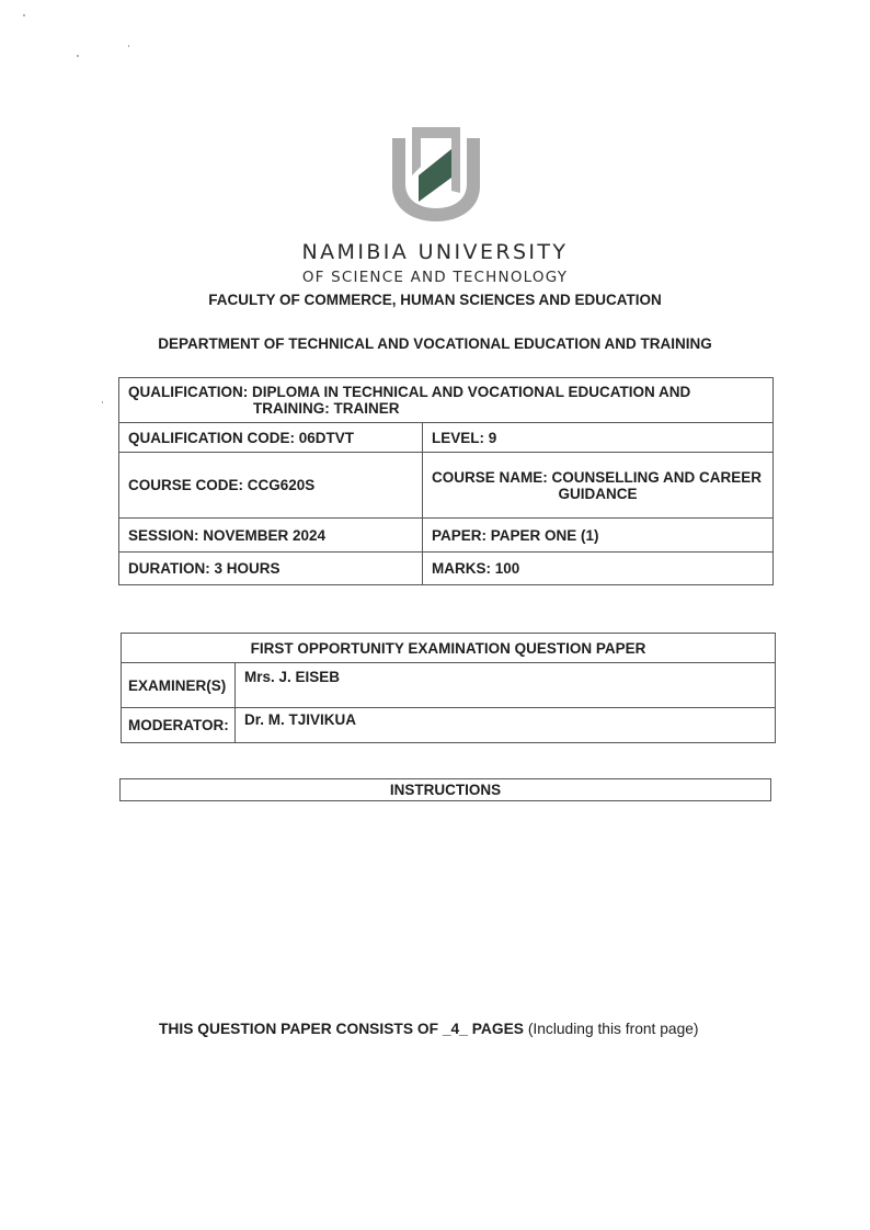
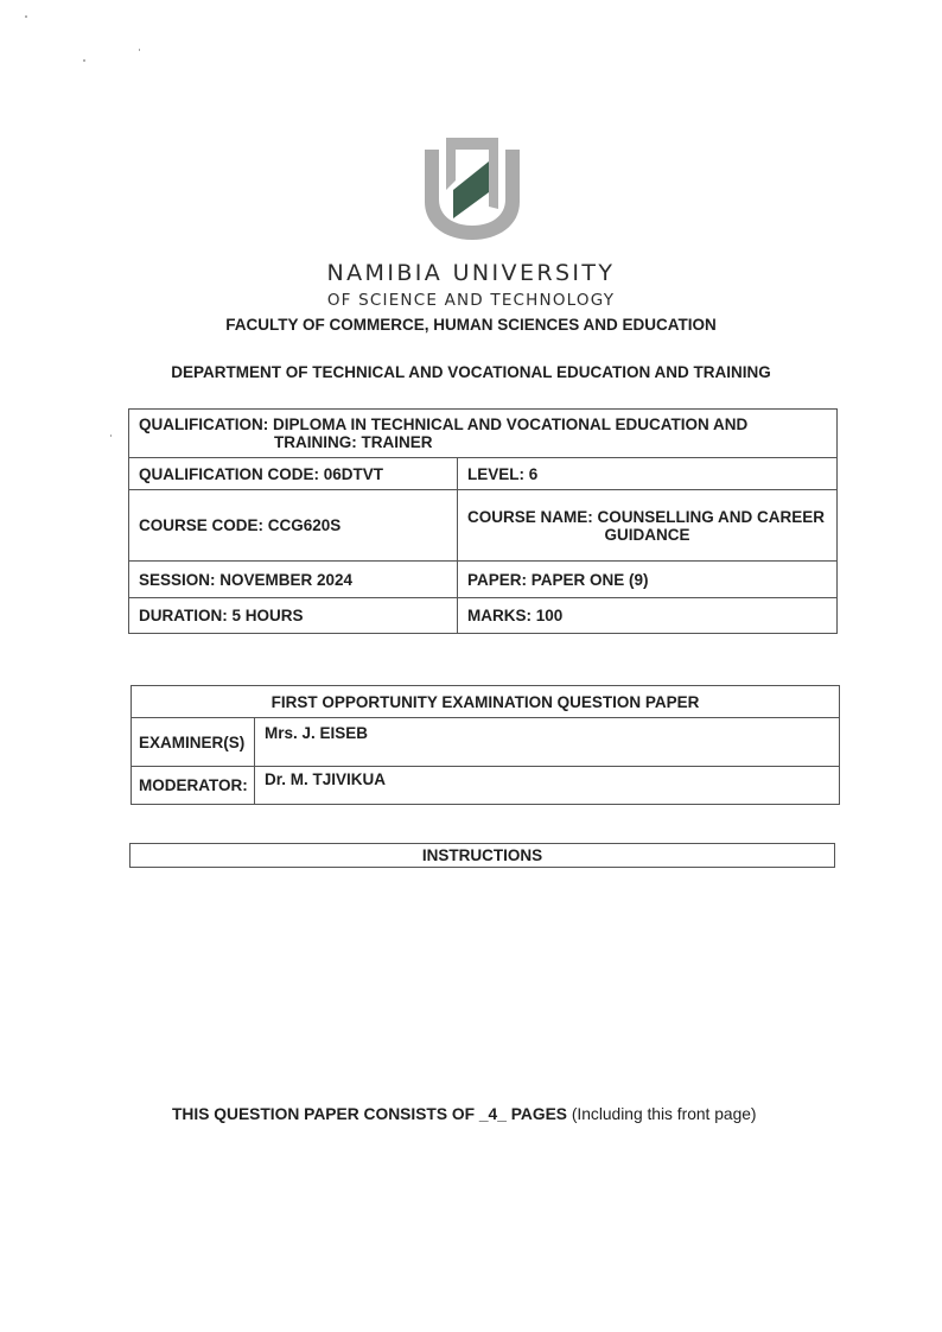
  NAMIBIA UNIVERSITY
  OF SCIENCE AND TECHNOLOGY
  FACULTY OF COMMERCE, HUMAN SCIENCES AND EDUCATION
  DEPARTMENT OF TECHNICAL AND VOCATIONAL EDUCATION AND TRAINING
  QUALIFICATION: DIPLOMA IN TECHNICAL AND VOCATIONAL EDUCATION AND TRAINING: TRAINER
- QUALIFICATION CODE: 06DTVT	LEVEL: 9
+ QUALIFICATION CODE: 06DTVT	LEVEL: 6
  COURSE CODE: CCG620S	COURSE NAME: COUNSELLING AND CAREER GUIDANCE
- SESSION: NOVEMBER 2024	PAPER: PAPER ONE (1)
+ SESSION: NOVEMBER 2024	PAPER: PAPER ONE (9)
- DURATION: 3 HOURS	MARKS: 100
+ DURATION: 5 HOURS	MARKS: 100
  FIRST OPPORTUNITY EXAMINATION QUESTION PAPER
  EXAMINER(S)	Mrs. J. EISEB
  MODERATOR:	Dr. M. TJIVIKUA
  INSTRUCTIONS
  THIS QUESTION PAPER CONSISTS OF _4_ PAGES (Including this front page)
